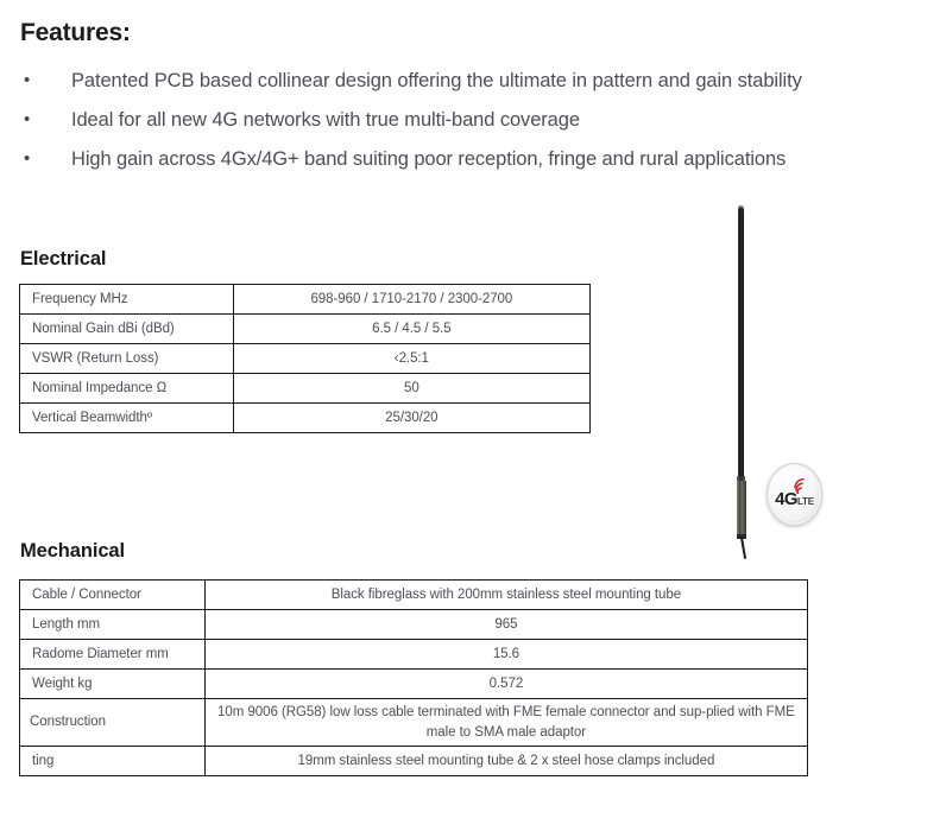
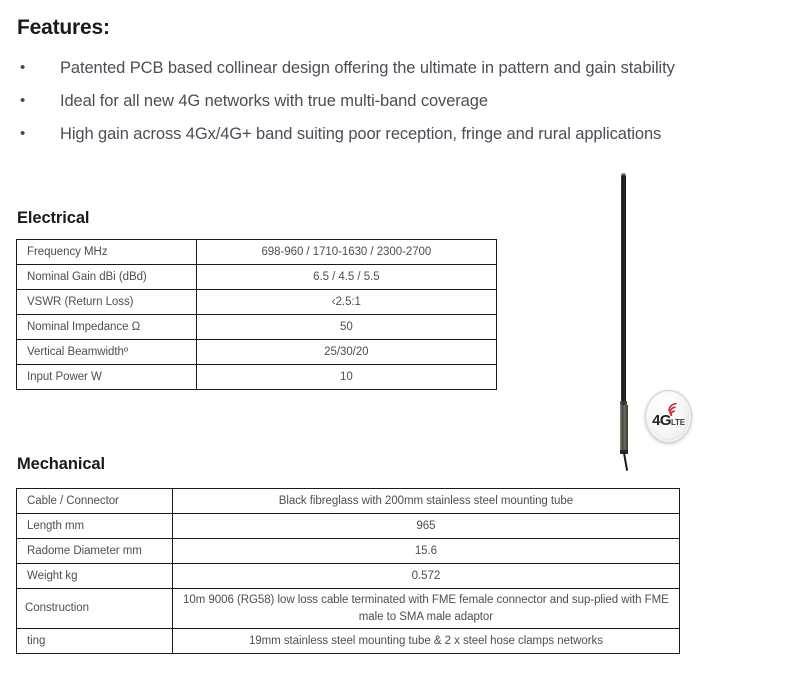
  Features:
  •
  Patented PCB based collinear design offering the ultimate in pattern and gain stability
  •
  Ideal for all new 4G networks with true multi-band coverage
  •
  High gain across 4Gx/4G+ band suiting poor reception, fringe and rural applications
  Electrical
- Frequency MHz	698-960 / 1710-2170 / 2300-2700
+ Frequency MHz	698-960 / 1710-1630 / 2300-2700
  Nominal Gain dBi (dBd)	6.5 / 4.5 / 5.5
  VSWR (Return Loss)	‹2.5:1
  Nominal Impedance Ω	50
  Vertical Beamwidthº	25/30/20
+ Input Power W	10
  Mechanical
  Cable / Connector	Black fibreglass with 200mm stainless steel mounting tube
  Length mm	965
  Radome Diameter mm	15.6
  Weight kg	0.572
  Construction	10m 9006 (RG58) low loss cable terminated with FME female connector and sup-plied with FME male to SMA male adaptor
- ting	19mm stainless steel mounting tube & 2 x steel hose clamps included
+ ting	19mm stainless steel mounting tube & 2 x steel hose clamps networks
  4GLTE
